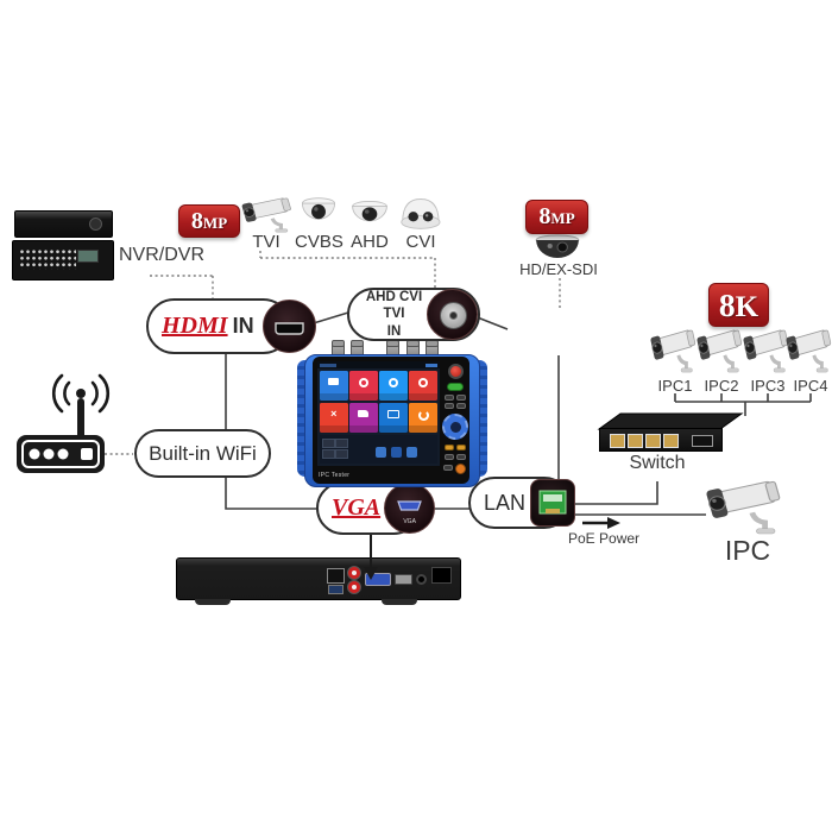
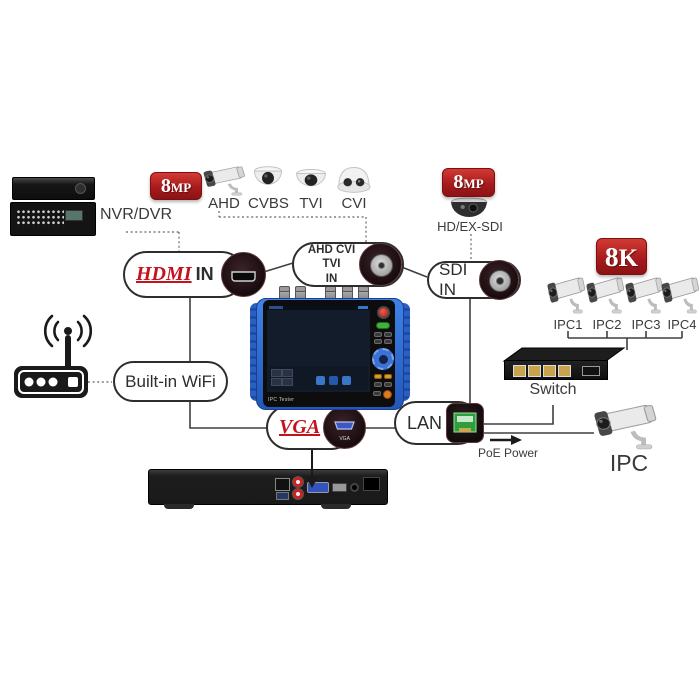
  NVR/DVR
  8MP
  8MP
  8K
- TVI
+ AHD
  CVBS
- AHD
+ TVI
  CVI
  HD/EX-SDI
  IPC1
  IPC2
  IPC3
  IPC4
  Switch
  PoE Power
  IPC
  HDMI
  IN
  AHD CVI TVI
  IN
+ SDI IN
  Built-in WiFi
  VGA
  LAN
- ×
